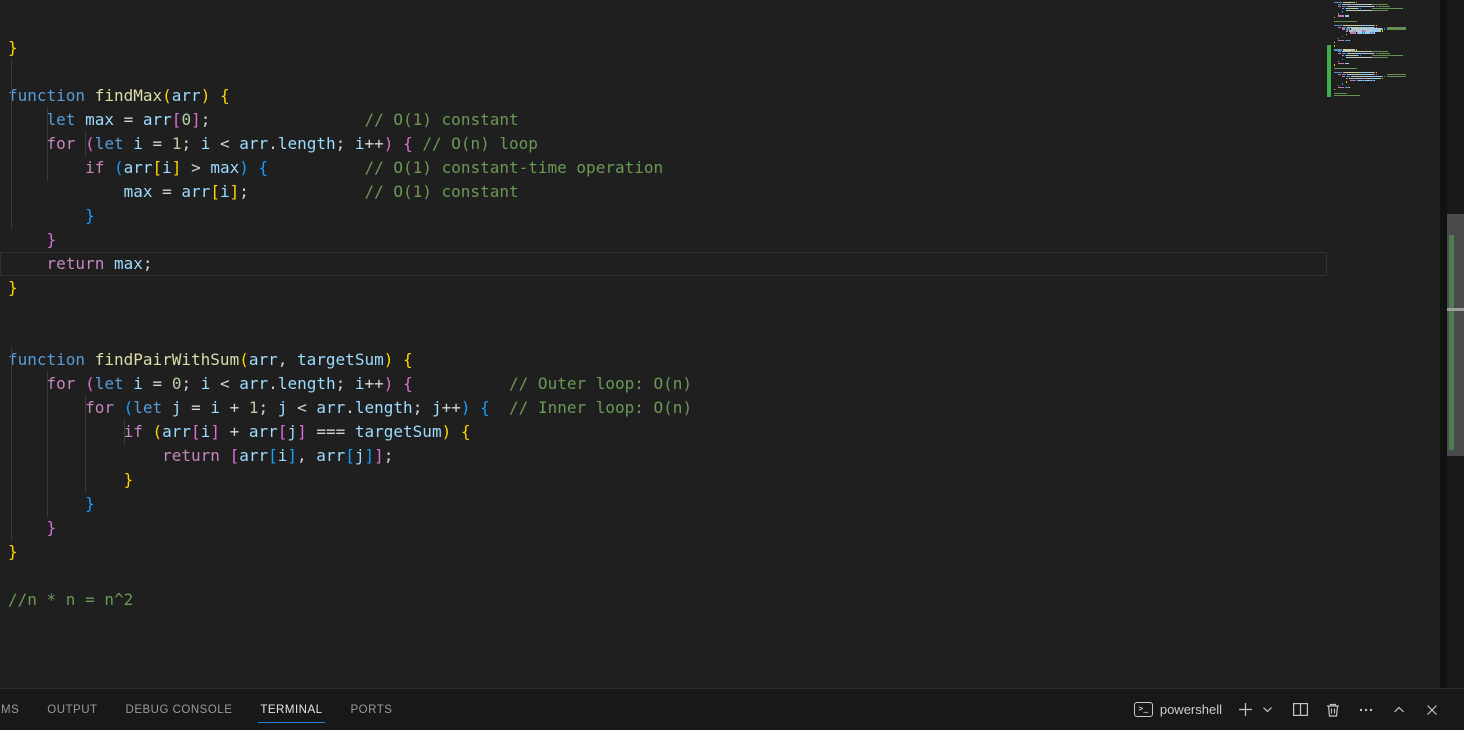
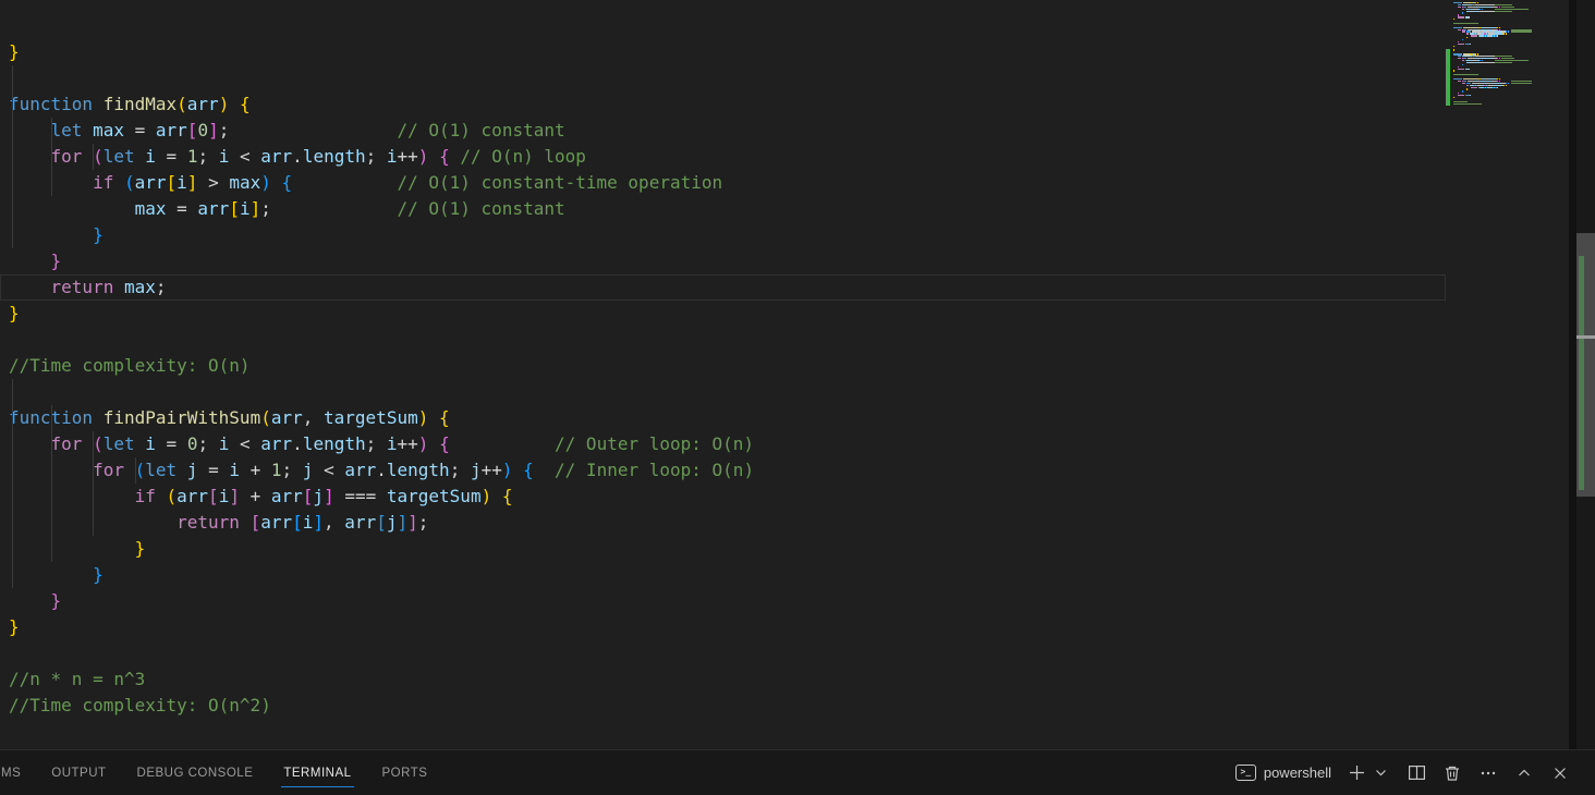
  }
  function findMax(arr) {
  let max = arr[0]; // O(1) constant
  for (let i = 1; i < arr.length; i++) { // O(n) loop
  if (arr[i] > max) { // O(1) constant-time operation
  max = arr[i]; // O(1) constant
  }
  }
  return max;
  }
+ //Time complexity: O(n)
  function findPairWithSum(arr, targetSum) {
  for (let i = 0; i < arr.length; i++) { // Outer loop: O(n)
  for (let j = i + 1; j < arr.length; j++) { // Inner loop: O(n)
  if (arr[i] + arr[j] === targetSum) {
  return [arr[i], arr[j]];
  }
  }
  }
  }
- //n * n = n^2
+ //n * n = n^3
+ //Time complexity: O(n^2)
  MS
  OUTPUT
  DEBUG CONSOLE
  TERMINAL
  PORTS
  >_
  powershell
